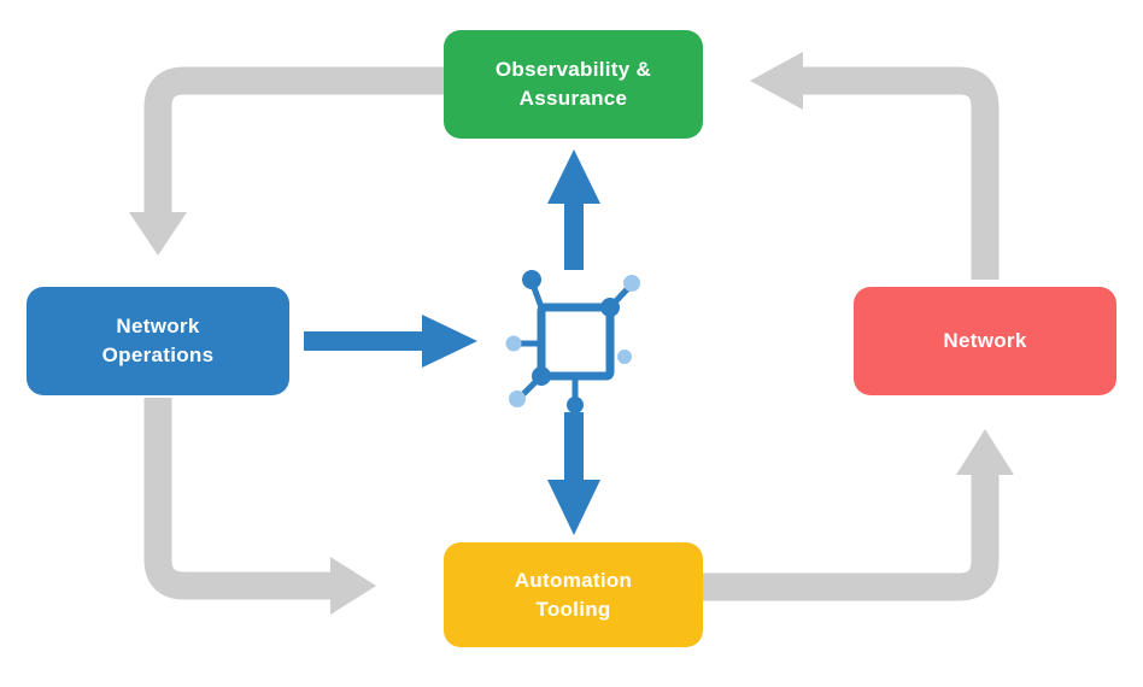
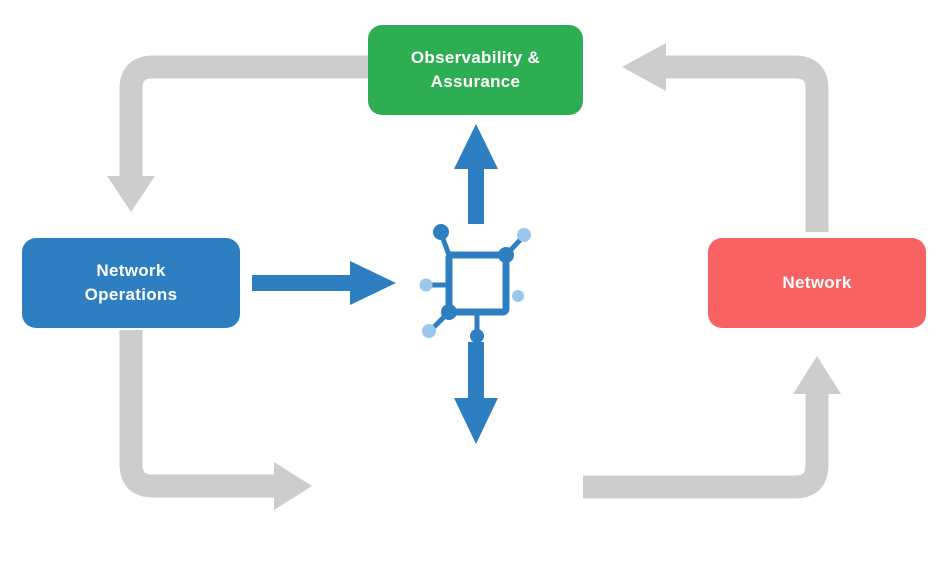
  Observability &
  Assurance
  Network
  Operations
  Network
- Automation
- Tooling
